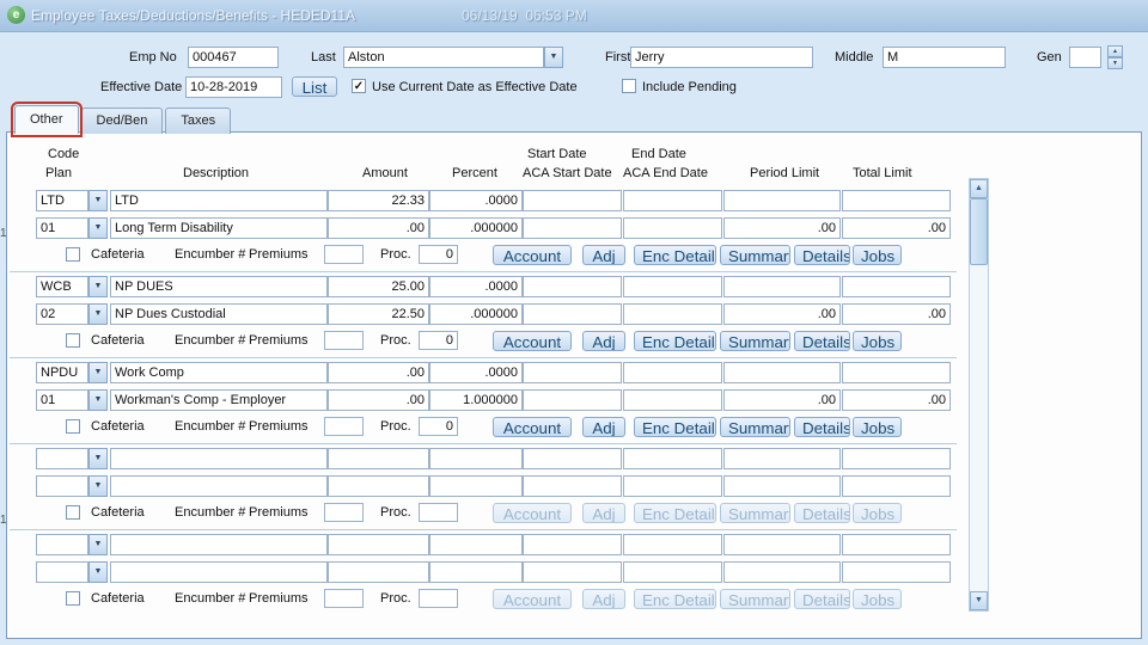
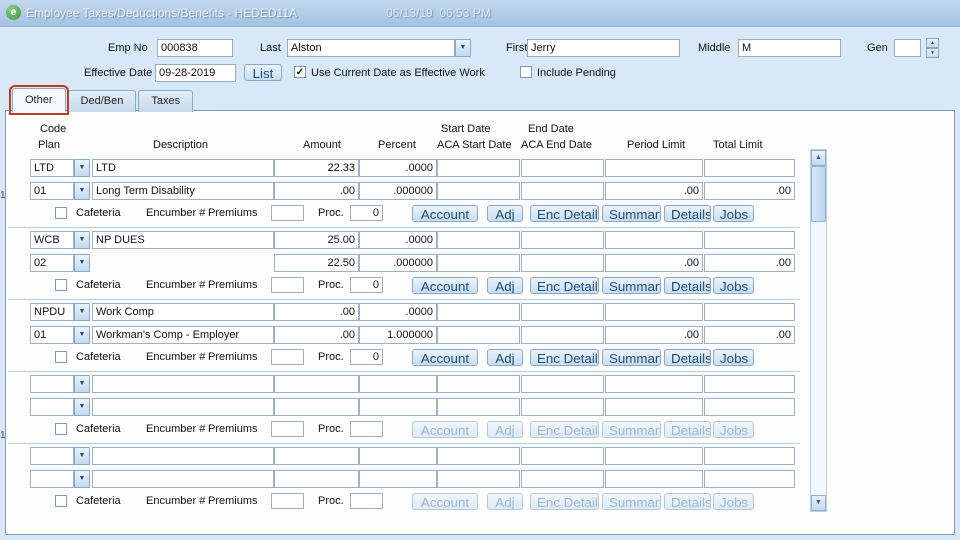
  e
  Employee Taxes/Deductions/Benefits - HEDED11A
  06/13/19 06:53 PM
  Emp No
- 000467
+ 000838
  Last
  Alston
  First
  Jerry
  Middle
  M
  Gen
  Effective Date
- 10-28-2019
+ 09-28-2019
  List
  ✓
- Use Current Date as Effective Date
+ Use Current Date as Effective Work
  Include Pending
  Other
  Ded/Ben
  Taxes
  Code
  Plan
  Description
  Amount
  Percent
  Start Date
  ACA Start Date
  End Date
  ACA End Date
  Period Limit
  Total Limit
  LTD
  LTD
  22.33
  .0000
  01
  Long Term Disability
  .00
  .000000
  .00
  .00
  Cafeteria
  Encumber #
  Premiums
  Proc.
  0
  Account
  Adj
  Enc Detail
  Summar
  Details
  Jobs
  WCB
  NP DUES
  25.00
  .0000
  02
- NP Dues Custodial
  22.50
  .000000
  .00
  .00
  Cafeteria
  Encumber #
  Premiums
  Proc.
  0
  Account
  Adj
  Enc Detail
  Summar
  Details
  Jobs
  NPDU
  Work Comp
  .00
  .0000
  01
  Workman's Comp - Employer
  .00
  1.000000
  .00
  .00
  Cafeteria
  Encumber #
  Premiums
  Proc.
  0
  Account
  Adj
  Enc Detail
  Summar
  Details
  Jobs
  Cafeteria
  Encumber #
  Premiums
  Proc.
  Account
  Adj
  Enc Detail
  Summar
  Details
  Jobs
  Cafeteria
  Encumber #
  Premiums
  Proc.
  Account
  Adj
  Enc Detail
  Summar
  Details
  Jobs
  1
  1
